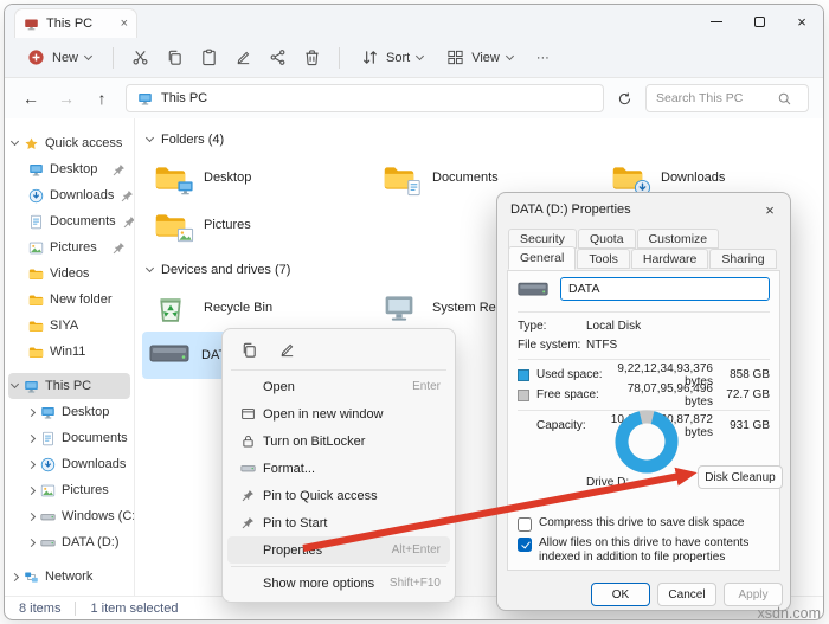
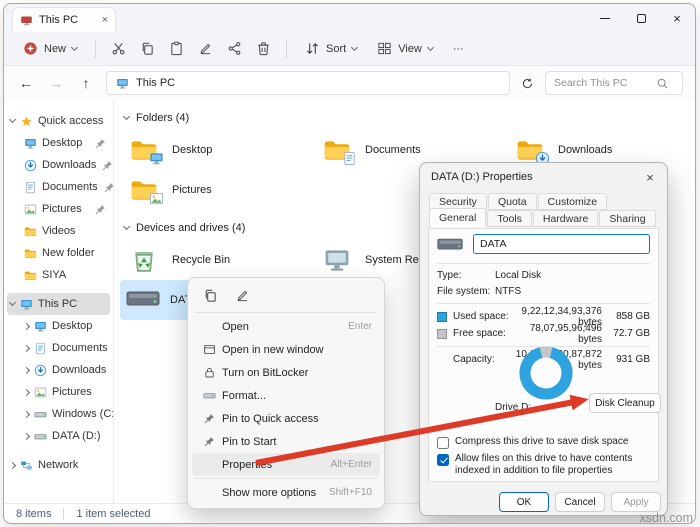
  This PC
  ×
  ×
  New
  Sort
  View
  ···
  ←
  →
  ↑
  This PC
  Search This PC
  Quick access
  Desktop
  Downloads
  Documents
  Pictures
  Videos
  New folder
  SIYA
- Win11
  This PC
  Desktop
  Documents
  Downloads
  Pictures
  Windows (C:
  DATA (D:)
  Network
  Folders (4)
  Desktop
  Documents
  Downloads
  Pictures
- Devices and drives (7)
+ Devices and drives (4)
  Recycle Bin
  8 items
  1 item selected
  Open
  Enter
  Open in new window
  Turn on BitLocker
  Format...
  Pin to Quick access
  Pin to Start
  Propers
  Alt+Enter
  Show more options
  Shift+F10
  DATA (D:) Properties
  ×
  Security
  Quota
  Customize
  General
  Tools
  Hardware
  Sharing
  DATA
  Type:
  Local Disk
  File system:
  NTFS
  Used space:
  9,22,12,34,93,376 bytes
  858 GB
  Free space:
  78,07,95,96,496 bytes
  72.7 GB
  Capacity:
  931 GB
  Drive D
  Disk Cleanup
  Compress this drive to save disk space
  Allow files on this drive to have contents indexed in addition to file properties
  OK
  Cancel
  Apply
  xsdn.com
